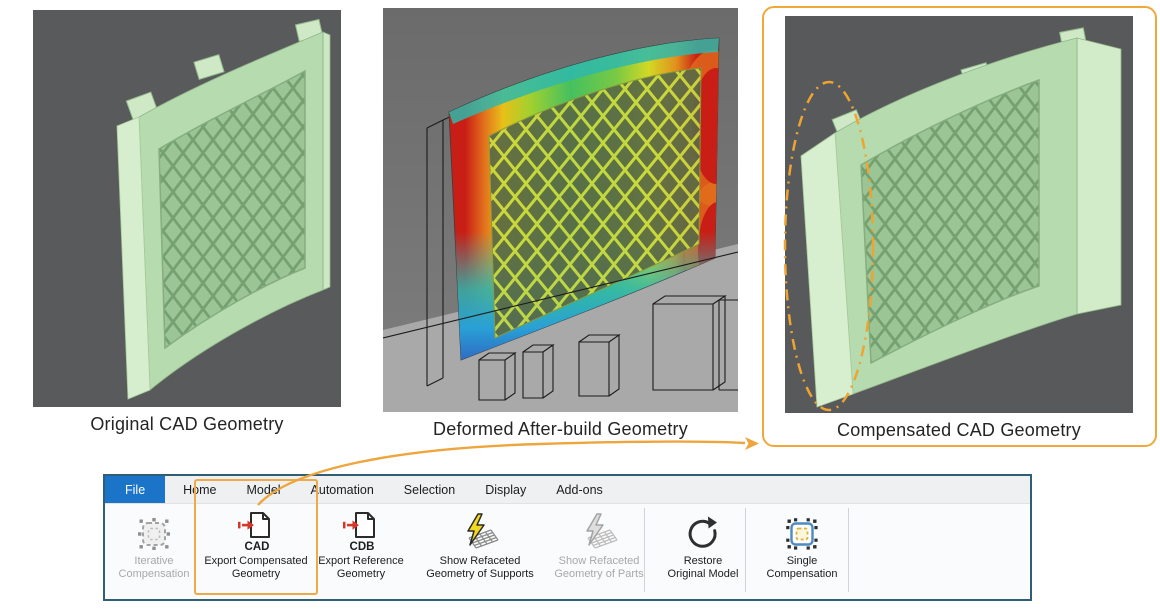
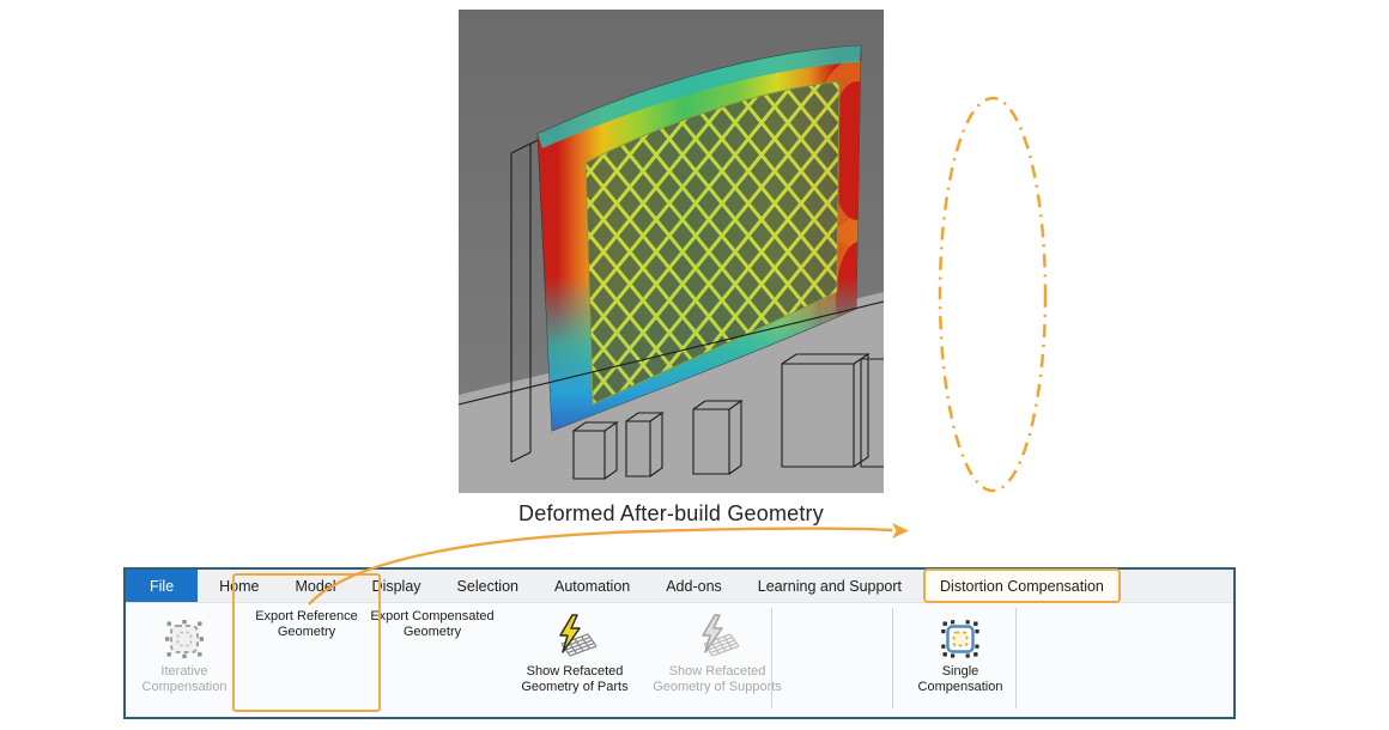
- Original CAD Geometry
  Deformed After-build Geometry
- Compensated CAD Geometry
  File
  Home
  Mode
- Automation
+ Display
  Selection
- Display
+ Automation
  Add-ons
+ Learning and Support
+ Distortion Compensation
  Iterative
  Compensation
- CAD
- Export Compensated
+ Export Reference
  Geometry
- CDB
- Export Reference
+ Export Compensated
  Geometry
  Show Refaceted
- Geometry of Supports
+ Geometry of Parts
  Show Refaceted
- Geometry of Parts
+ Geometry of Supports
- Restore
- Original Model
  Single
  Compensation
